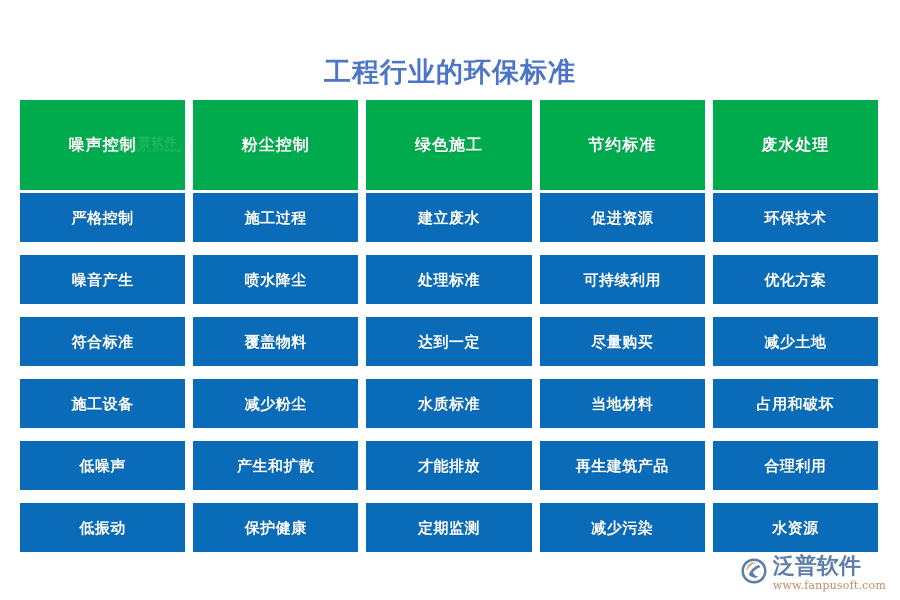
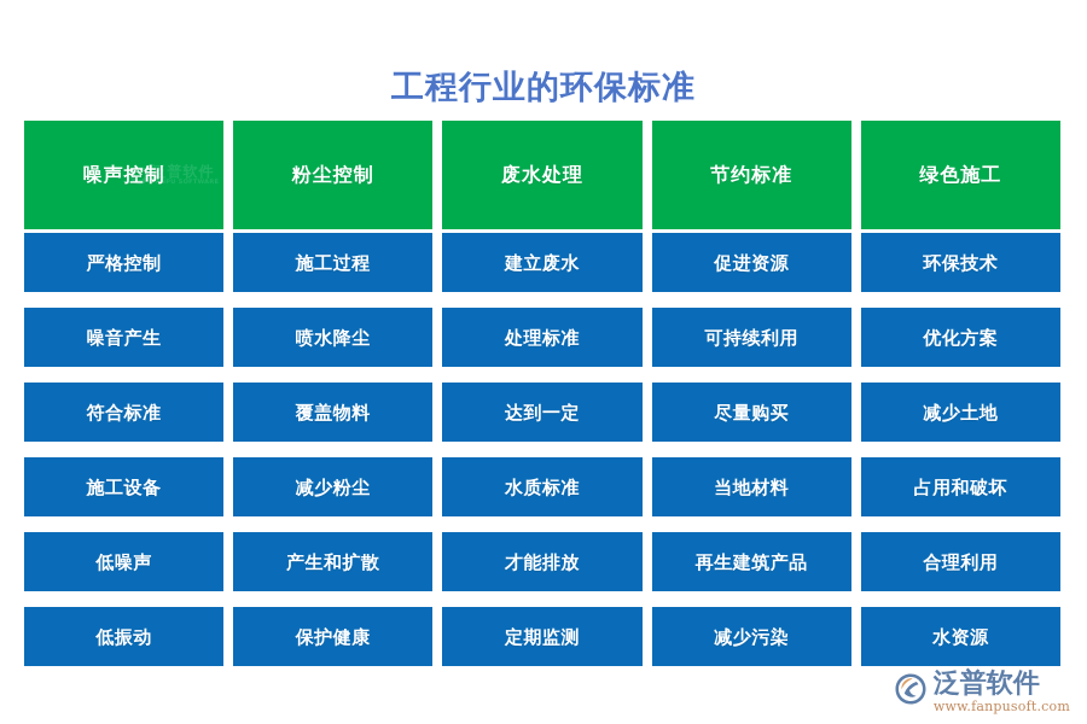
  工程行业的环保标准
  噪声控制
  泛普软件
  粉尘控制
- 绿色施工
+ 废水处理
  节约标准
- 废水处理
+ 绿色施工
  严格控制
  施工过程
  建立废水
  促进资源
  环保技术
  噪音产生
  喷水降尘
  处理标准
  可持续利用
  优化方案
  符合标准
  覆盖物料
  达到一定
  尽量购买
  减少土地
  施工设备
  减少粉尘
  水质标准
  当地材料
  占用和破坏
  低噪声
  产生和扩散
  才能排放
  再生建筑产品
  合理利用
  低振动
  保护健康
  定期监测
  减少污染
  水资源
  泛普软件
  www.fanpusoft.com
